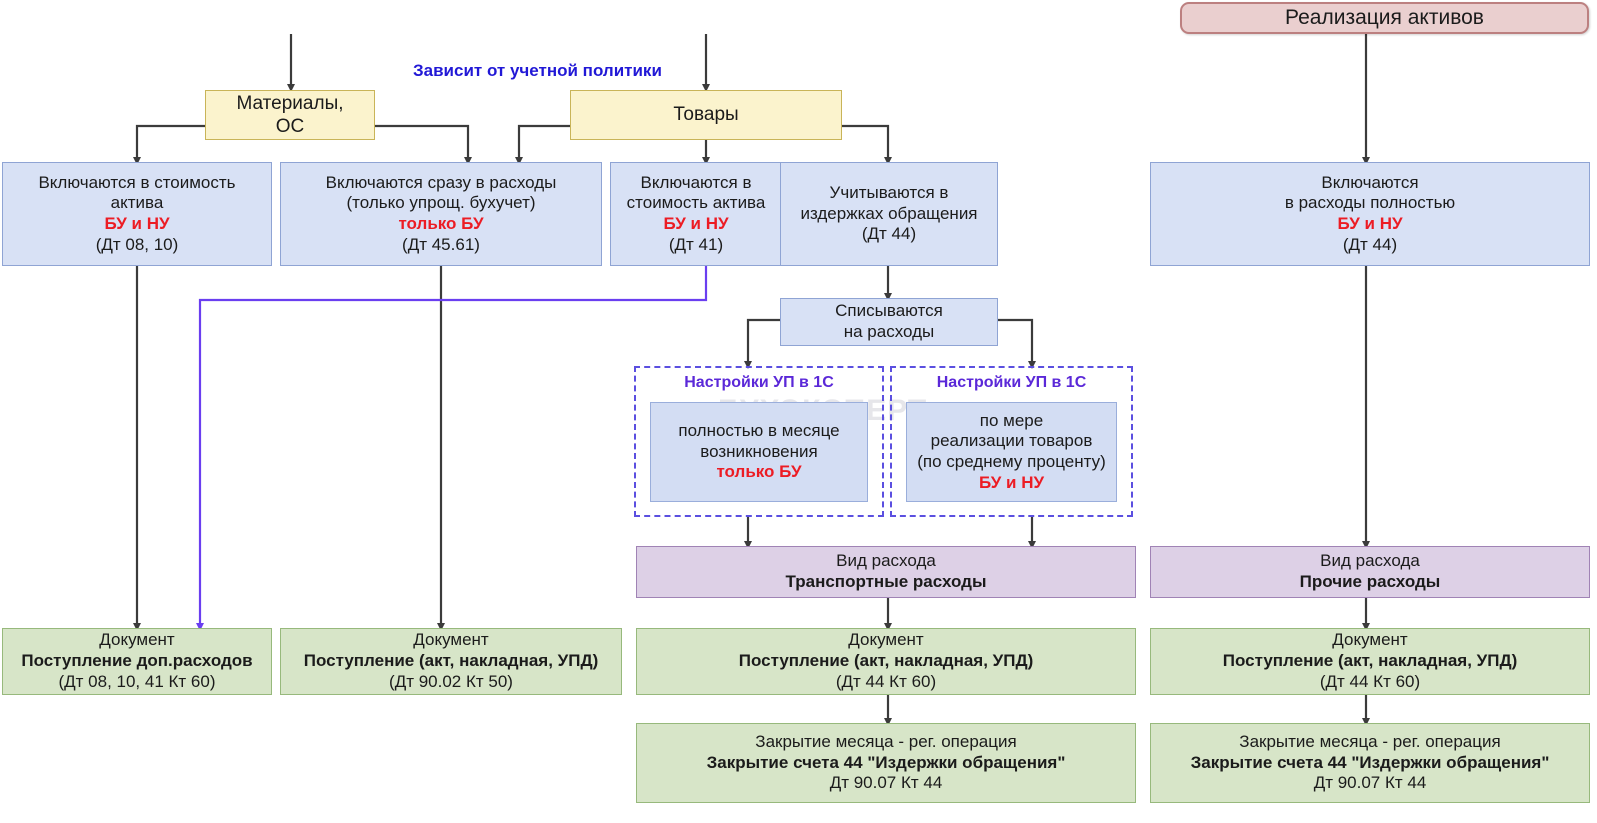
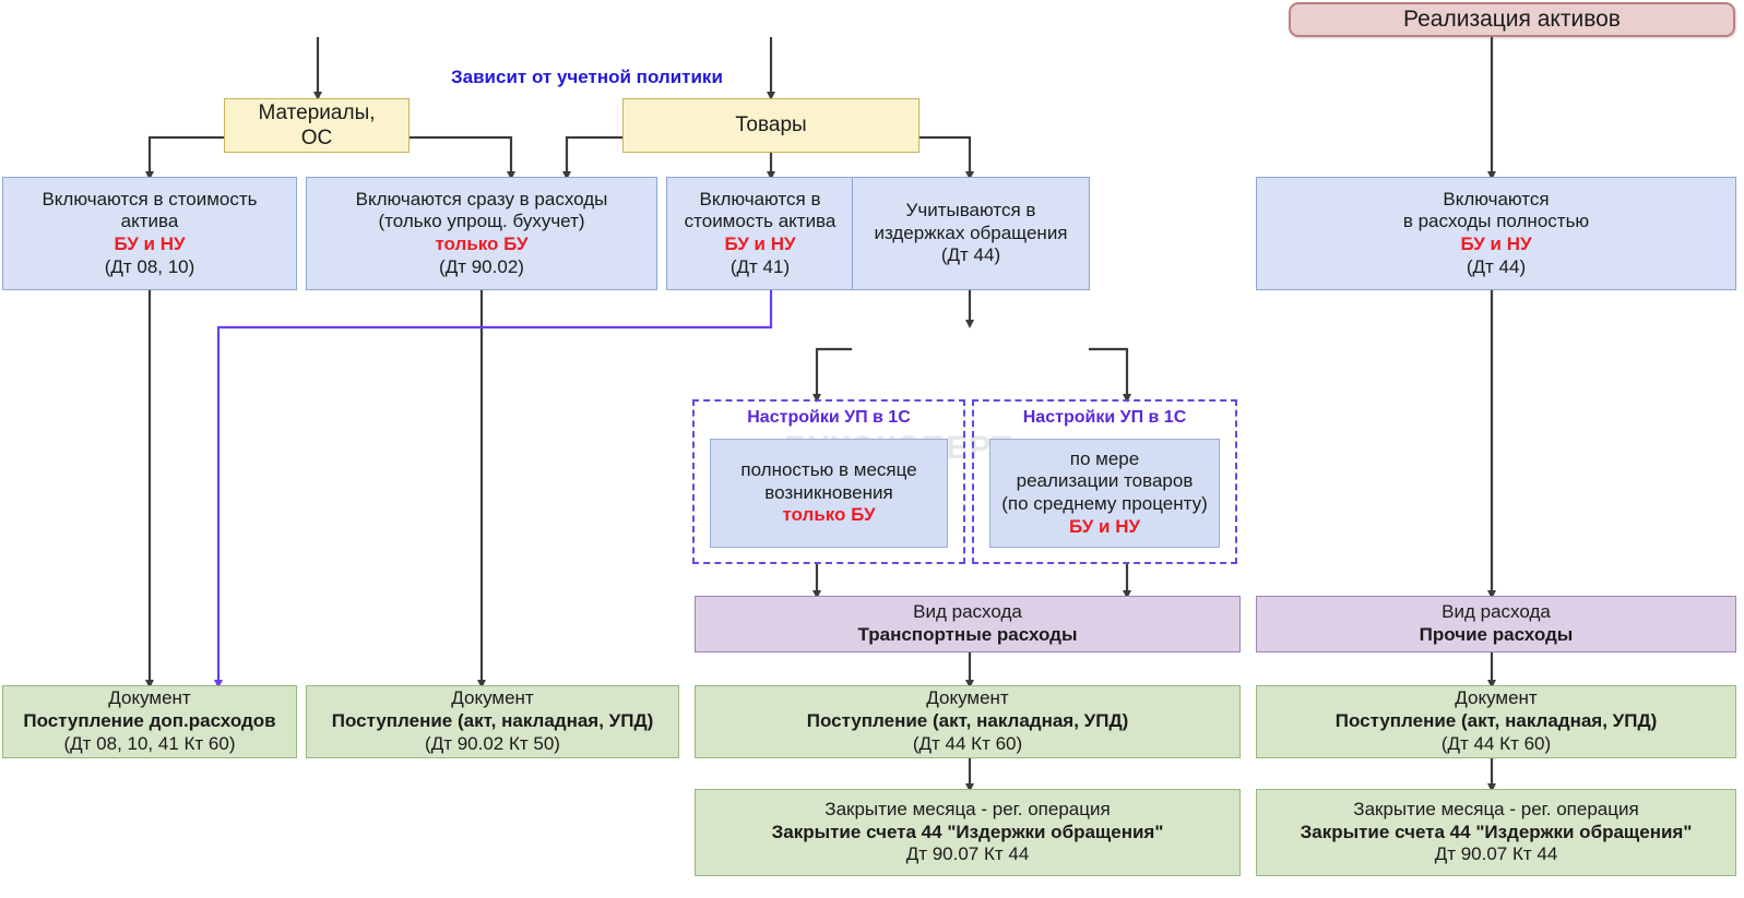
  Реализация активов
  Зависит от учетной политики
  Материалы,
  ОС
  Товары
  Включаются в стоимость
  актива
  БУ и НУ
  (Дт 08, 10)
  Включаются сразу в расходы
  (только упрощ. бухучет)
  только БУ
- (Дт 45.61)
+ (Дт 90.02)
  Включаются в
  стоимость актива
  БУ и НУ
  (Дт 41)
  Учитываются в
  издержках обращения
  (Дт 44)
  Включаются
  в расходы полностью
  БУ и НУ
  (Дт 44)
- Списываются
- на расходы
  Настройки УП в 1С
  полностью в месяце
  возникновения
  только БУ
  Настройки УП в 1С
  по мере
  реализации товаров
  (по среднему проценту)
  БУ и НУ
  Вид расхода
  Транспортные расходы
  Вид расхода
  Прочие расходы
  Документ
  Поступление доп.расходов
  (Дт 08, 10, 41 Кт 60)
  Документ
  Поступление (акт, накладная, УПД)
  (Дт 90.02 Кт 50)
  Документ
  Поступление (акт, накладная, УПД)
  (Дт 44 Кт 60)
  Документ
  Поступление (акт, накладная, УПД)
  (Дт 44 Кт 60)
  Закрытие месяца - рег. операция
  Закрытие счета 44 "Издержки обращения"
  Дт 90.07 Кт 44
  Закрытие месяца - рег. операция
  Закрытие счета 44 "Издержки обращения"
  Дт 90.07 Кт 44
